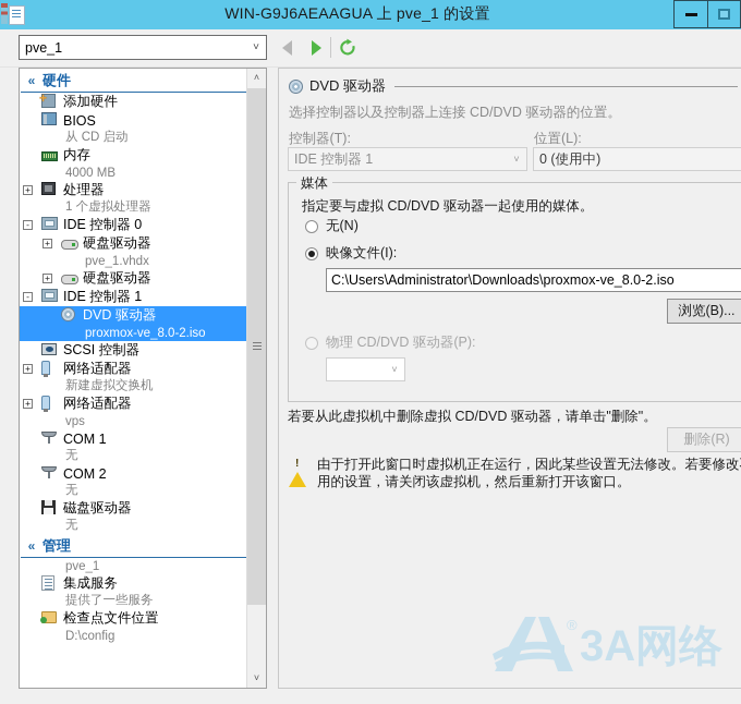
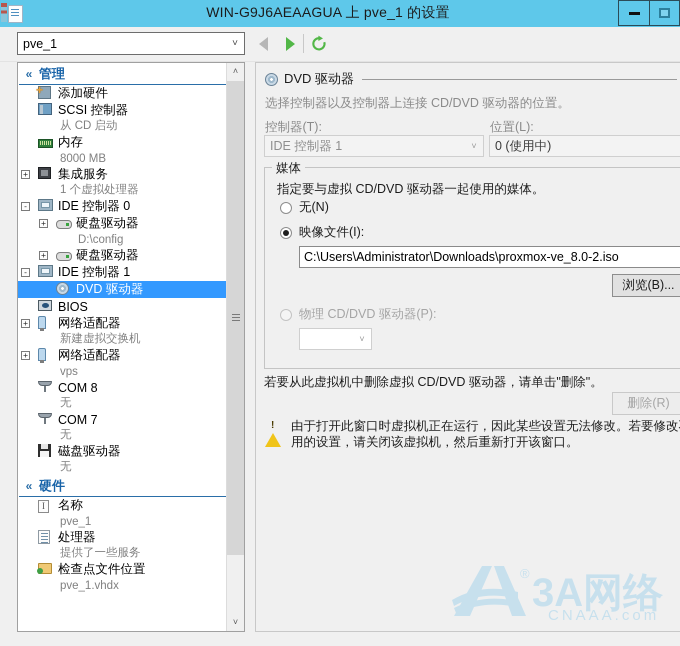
  WIN-G9J6AEAAGUA 上 pve_1 的设置
  pve_1
  ˅
  «
- 硬件
+ 管理
  +
  添加硬件
- BIOS
+ SCSI 控制器
  从 CD 启动
  内存
- 4000 MB
+ 8000 MB
  +
- 处理器
+ 集成服务
  1 个虚拟处理器
  -
  IDE 控制器 0
  +
  硬盘驱动器
- pve_1.vhdx
+ D:\config
  +
  硬盘驱动器
  -
  IDE 控制器 1
  DVD 驱动器
- proxmox-ve_8.0-2.iso
- SCSI 控制器
+ BIOS
  +
  网络适配器
  新建虚拟交换机
  +
  网络适配器
  vps
- COM 1
+ COM 8
  无
- COM 2
+ COM 7
  无
  磁盘驱动器
  无
  «
- 管理
+ 硬件
+ I
+ 名称
  pve_1
- 集成服务
+ 处理器
  提供了一些服务
  检查点文件位置
- D:\config
+ pve_1.vhdx
  ˄
  ˅
  DVD 驱动器
  选择控制器以及控制器上连接 CD/DVD 驱动器的位置。
  控制器(T):
  IDE 控制器 1
  ˅
  位置(L):
  0 (使用中)
  媒体
  指定要与虚拟 CD/DVD 驱动器一起使用的媒体。
  无(N)
  映像文件(I):
  C:\Users\Administrator\Downloads\proxmox-ve_8.0-2.iso
  浏览(B)...
  物理 CD/DVD 驱动器(P):
  ˅
  若要从此虚拟机中删除虚拟 CD/DVD 驱动器，请单击"删除"。
  删除(R)
  由于打开此窗口时虚拟机正在运行，因此某些设置无法修改。若要修改
  用的设置，请关闭该虚拟机，然后重新打开该窗口。
  ®
  3A网络
+ CNAAA.com
